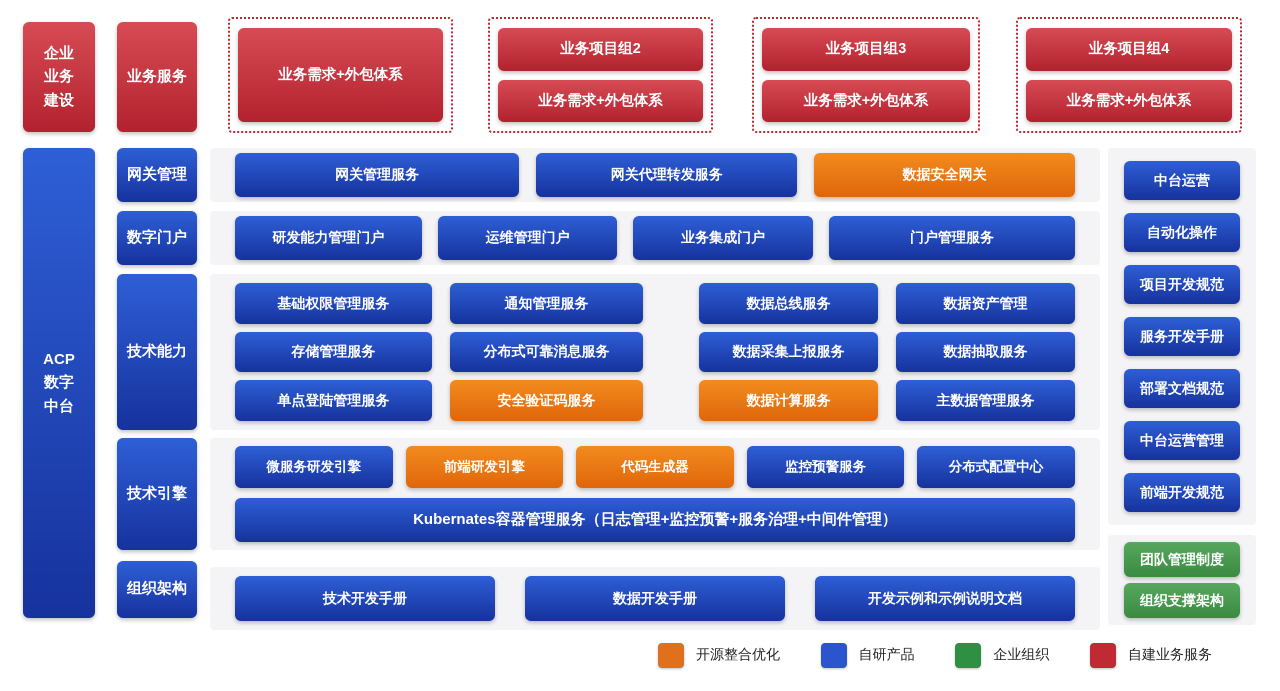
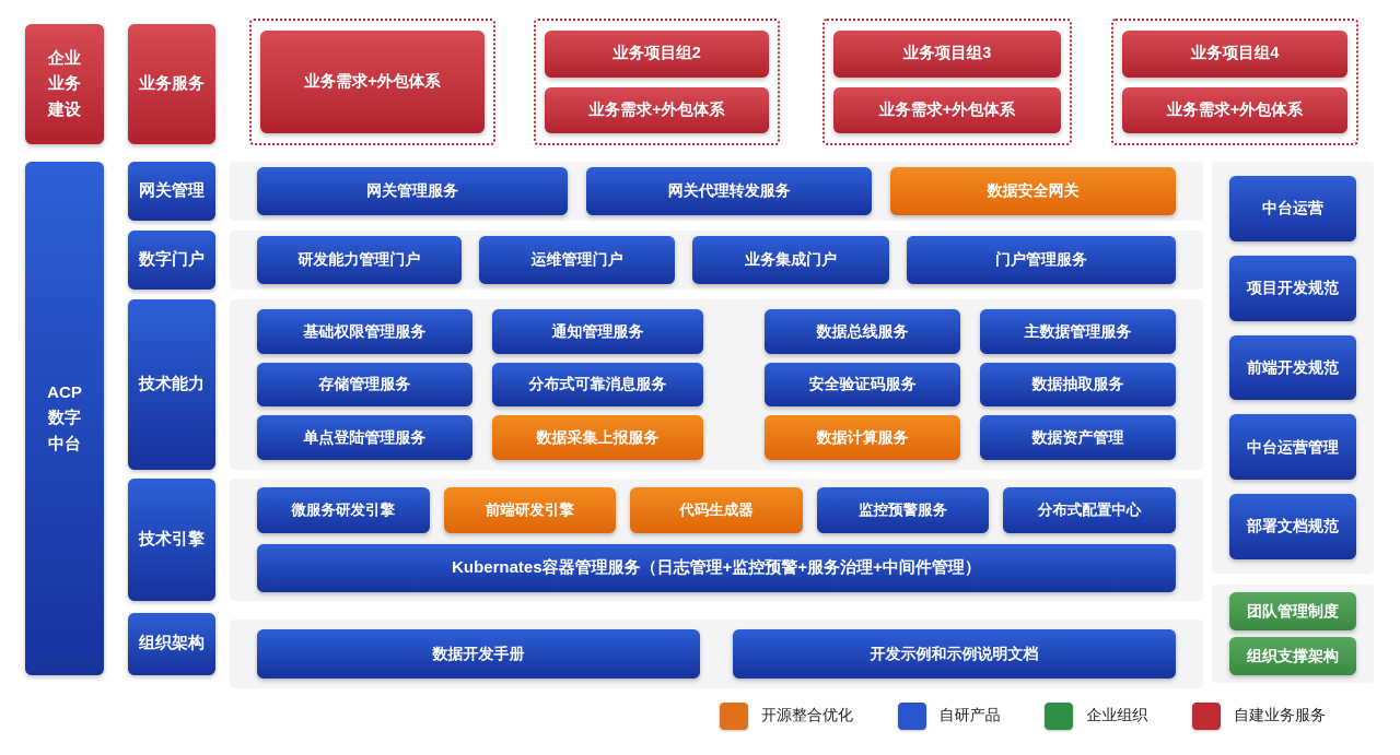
  企业
  业务
  建设
  业务服务
  业务需求+外包体系
  业务项目组2
  业务需求+外包体系
  业务项目组3
  业务需求+外包体系
  业务项目组4
  业务需求+外包体系
  ACP
  数字
  中台
  网关管理
  数字门户
  技术能力
  技术引擎
  组织架构
  网关管理服务
  网关代理转发服务
  数据安全网关
  研发能力管理门户
  运维管理门户
  业务集成门户
  门户管理服务
  基础权限管理服务
  通知管理服务
  数据总线服务
- 数据资产管理
+ 主数据管理服务
  存储管理服务
  分布式可靠消息服务
- 数据采集上报服务
+ 安全验证码服务
  数据抽取服务
  单点登陆管理服务
- 安全验证码服务
+ 数据采集上报服务
  数据计算服务
- 主数据管理服务
+ 数据资产管理
  微服务研发引擎
  前端研发引擎
  代码生成器
  监控预警服务
  分布式配置中心
  Kubernates容器管理服务（日志管理+监控预警+服务治理+中间件管理）
- 技术开发手册
  数据开发手册
  开发示例和示例说明文档
  中台运营
- 自动化操作
  项目开发规范
- 服务开发手册
- 部署文档规范
+ 前端开发规范
  中台运营管理
- 前端开发规范
+ 部署文档规范
  团队管理制度
  组织支撑架构
  开源整合优化
  自研产品
  企业组织
  自建业务服务
